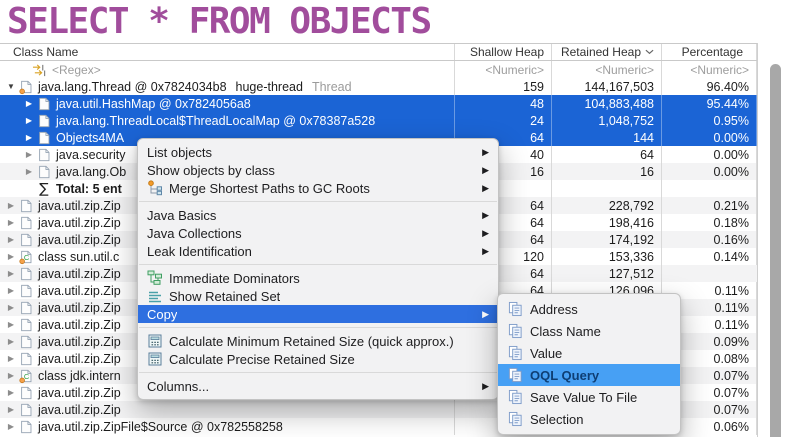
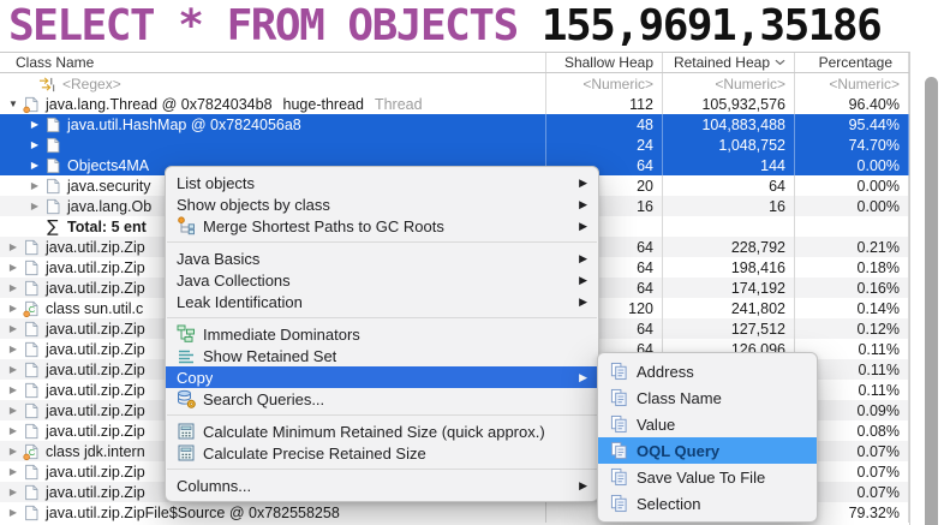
  SELECT * FROM OBJECTS
+ 155,9691,35186
  Class Name
  Shallow Heap
  Retained Heap
  Percentage
  <Regex>
  <Numeric>
  <Numeric>
  <Numeric>
  ▼
  java.lang.Thread @ 0x7824034b8
  huge-thread
  Thread
- 159
+ 112
- 144,167,503
+ 105,932,576
  96.40%
  ▶
  java.util.HashMap @ 0x7824056a8
  48
  104,883,488
  95.44%
  ▶
- java.lang.ThreadLocal$ThreadLocalMap @ 0x78387a528
  24
  1,048,752
- 0.95%
+ 74.70%
  ▶
  Objects4MA
  64
  144
  0.00%
  ▶
  java.security
- 40
+ 20
  64
  0.00%
  ▶
  java.lang.Ob
  16
  16
  0.00%
  ∑
  Total: 5 ent
  ▶
  java.util.zip.Zip
  64
  228,792
  0.21%
  ▶
  java.util.zip.Zip
  64
  198,416
  0.18%
  ▶
  java.util.zip.Zip
  64
  174,192
  0.16%
  ▶
  C
  class sun.util.c
  120
- 153,336
+ 241,802
  0.14%
  ▶
  java.util.zip.Zip
  64
  127,512
+ 0.12%
  ▶
  java.util.zip.Zip
  64
  126,096
  0.11%
  ▶
  java.util.zip.Zip
  0.11%
  ▶
  java.util.zip.Zip
  0.11%
  ▶
  java.util.zip.Zip
  0.09%
  ▶
  java.util.zip.Zip
  0.08%
  ▶
  C
  class jdk.intern
  0.07%
  ▶
  java.util.zip.Zip
  0.07%
  ▶
  java.util.zip.Zip
  0.07%
  ▶
  java.util.zip.ZipFile$Source @ 0x782558258
- 0.06%
+ 79.32%
  List objects
  ▶
  Show objects by class
  ▶
  Merge Shortest Paths to GC Roots
  ▶
  Java Basics
  ▶
  Java Collections
  ▶
  Leak Identification
  ▶
  Immediate Dominators
  Show Retained Set
  Copy
  ▶
+ Search Queries...
  Calculate Minimum Retained Size (quick approx.)
  Calculate Precise Retained Size
  Columns...
  ▶
  Address
  Class Name
  Value
  OQL Query
  Save Value To File
  Selection
